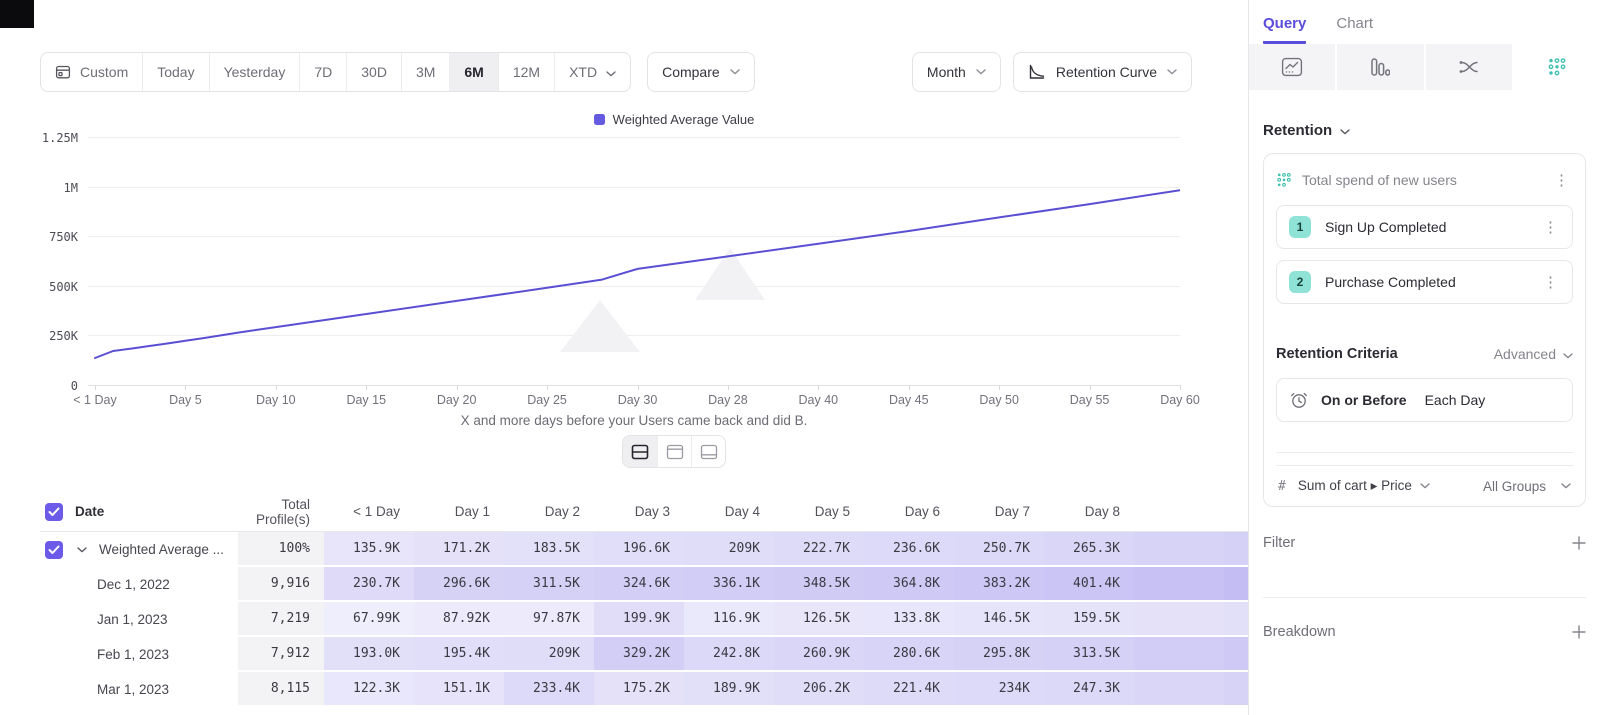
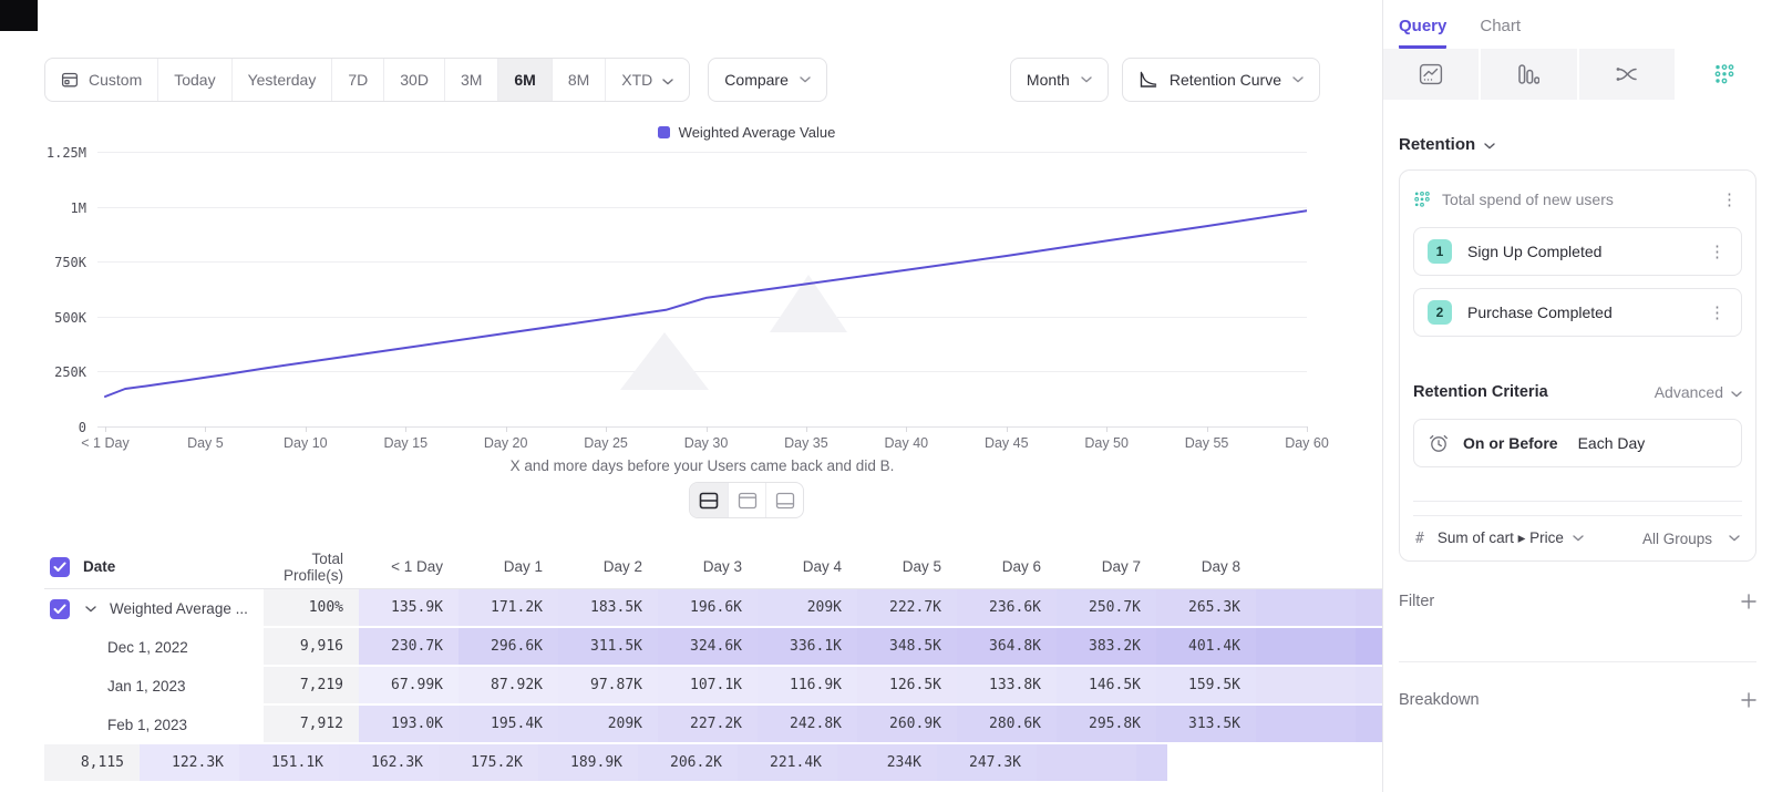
  Custom
  Today
  Yesterday
  7D
  30D
  3M
  6M
- 12M
+ 8M
  XTD
  Compare
  Month
  Retention Curve
  Weighted Average Value
  X and more days before your Users came back and did B.
  1.25M
  1M
  750K
  500K
  250K
  0
  < 1 Day
  Day 5
  Day 10
  Day 15
  Day 20
  Day 25
  Day 30
- Day 28
+ Day 35
  Day 40
  Day 45
  Day 50
  Day 55
  Day 60
  Date
  Total Profile(s)
  < 1 Day
  Day 1
  Day 2
  Day 3
  Day 4
  Day 5
  Day 6
  Day 7
  Day 8
  Weighted Average ...
  100%
  135.9K
  171.2K
  183.5K
  196.6K
  209K
  222.7K
  236.6K
  250.7K
  265.3K
  Dec 1, 2022
  9,916
  230.7K
  296.6K
  311.5K
  324.6K
  336.1K
  348.5K
  364.8K
  383.2K
  401.4K
  Jan 1, 2023
  7,219
  67.99K
  87.92K
  97.87K
- 199.9K
+ 107.1K
  116.9K
  126.5K
  133.8K
  146.5K
  159.5K
  Feb 1, 2023
  7,912
  193.0K
  195.4K
  209K
- 329.2K
+ 227.2K
  242.8K
  260.9K
  280.6K
  295.8K
  313.5K
- Mar 1, 2023
  8,115
  122.3K
  151.1K
- 233.4K
+ 162.3K
  175.2K
  189.9K
  206.2K
  221.4K
  234K
  247.3K
  Query
  Chart
  Retention
  Total spend of new users
  ⋮
  1
  Sign Up Completed
  ⋮
  2
  Purchase Completed
  ⋮
  Retention Criteria
  Advanced
  On or Before
  Each Day
  #
  Sum of cart ▸ Price
  All Groups
  Filter
  Breakdown
